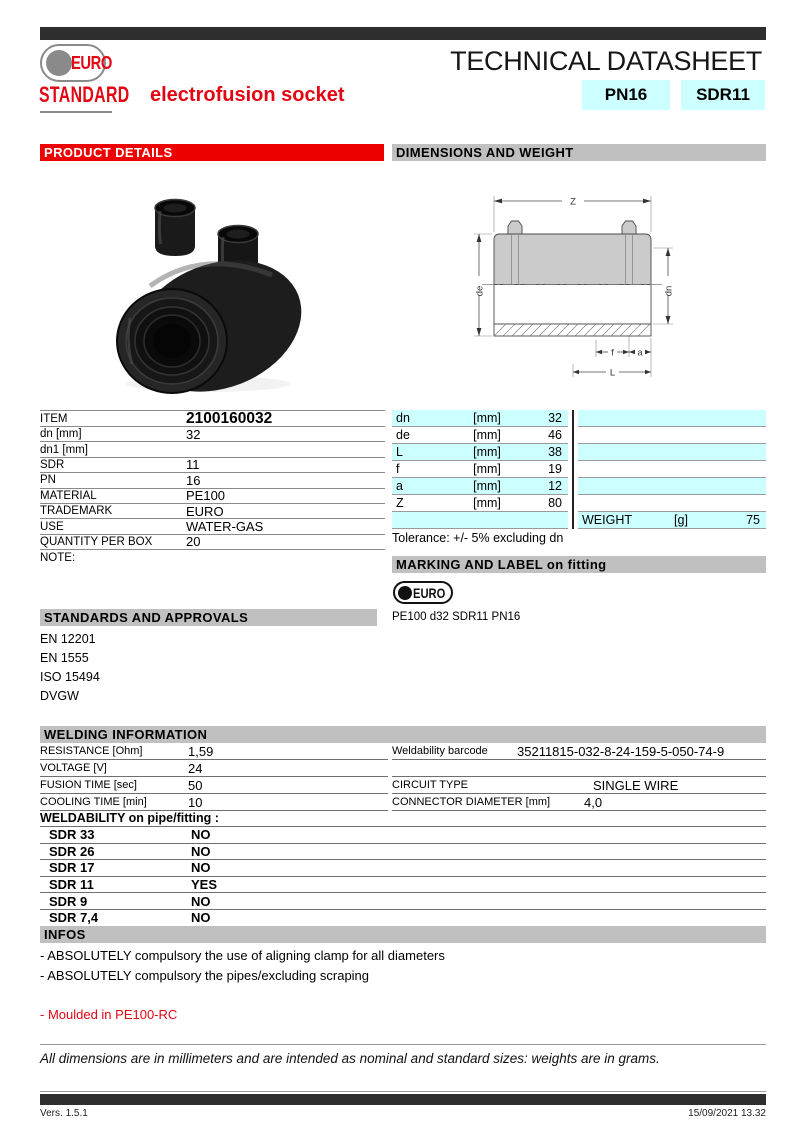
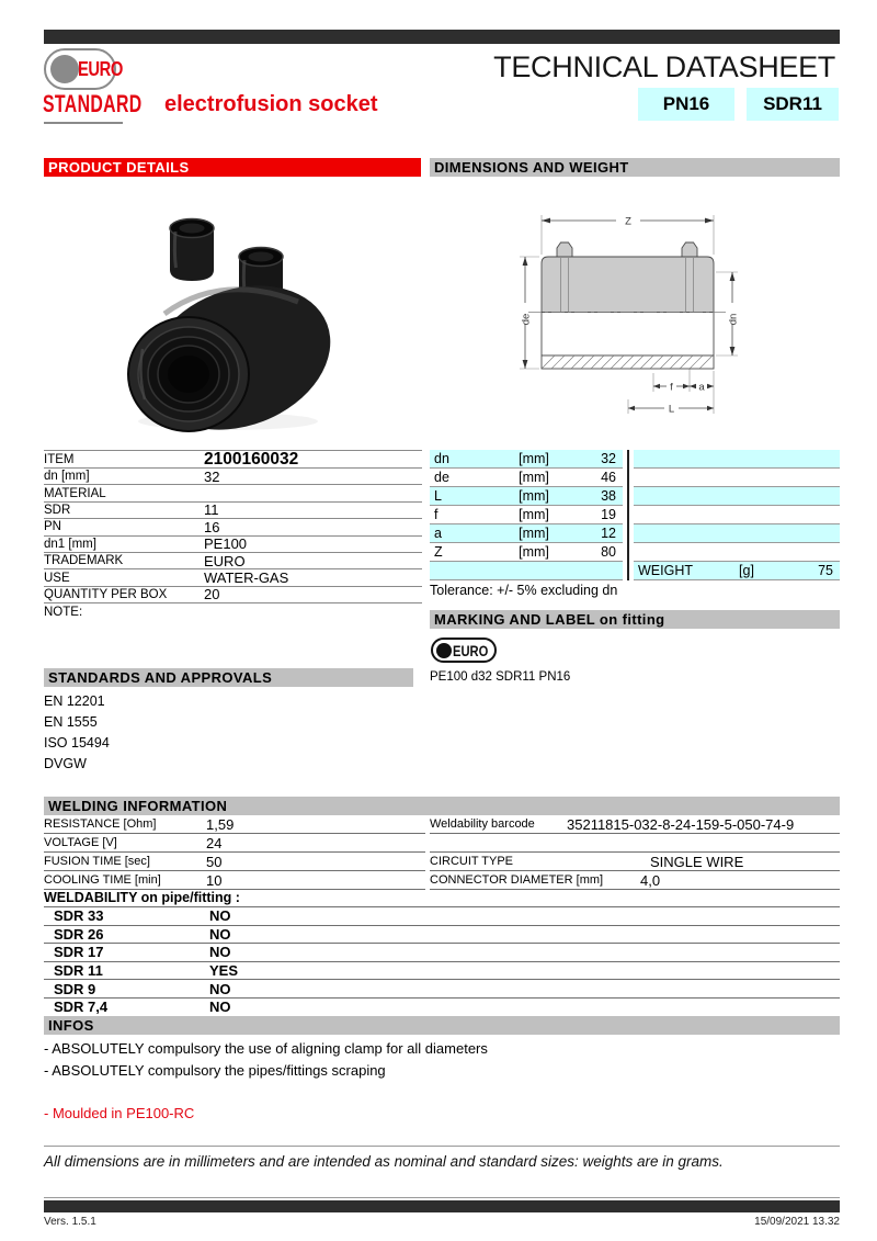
  EURO
  STANDARD
  electrofusion socket
  TECHNICAL DATASHEET
  PN16
  SDR11
  PRODUCT DETAILS
  DIMENSIONS AND WEIGHT
  Z
  f
  a
  L
  ITEM
  2100160032
  dn [mm]
  32
- dn1 [mm]
+ MATERIAL
  SDR
  11
  PN
  16
- MATERIAL
+ dn1 [mm]
  PE100
  TRADEMARK
  EURO
  USE
  WATER-GAS
  QUANTITY PER BOX
  20
  NOTE:
  dn
  [mm]
  32
  de
  [mm]
  46
  L
  [mm]
  38
  f
  [mm]
  19
  a
  [mm]
  12
  Z
  [mm]
  80
  WEIGHT
  [g]
  75
  Tolerance: +/- 5% excluding dn
  MARKING AND LABEL on fitting
  EURO
  PE100 d32 SDR11 PN16
  STANDARDS AND APPROVALS
  EN 12201
  EN 1555
  ISO 15494
  DVGW
  WELDING INFORMATION
  RESISTANCE [Ohm]
  1,59
  VOLTAGE [V]
  24
  FUSION TIME [sec]
  50
  COOLING TIME [min]
  10
  Weldability barcode
  35211815-032-8-24-159-5-050-74-9
  CIRCUIT TYPE
  SINGLE WIRE
  CONNECTOR DIAMETER [mm]
  4,0
  WELDABILITY on pipe/fitting :
  SDR 33
  NO
  SDR 26
  NO
  SDR 17
  NO
  SDR 11
  YES
  SDR 9
  NO
  SDR 7,4
  NO
  INFOS
  - ABSOLUTELY compulsory the use of aligning clamp for all diameters
- - ABSOLUTELY compulsory the pipes/excluding scraping
+ - ABSOLUTELY compulsory the pipes/fittings scraping
  - Moulded in PE100-RC
  All dimensions are in millimeters and are intended as nominal and standard sizes: weights are in grams.
  Vers. 1.5.1
  15/09/2021 13.32
